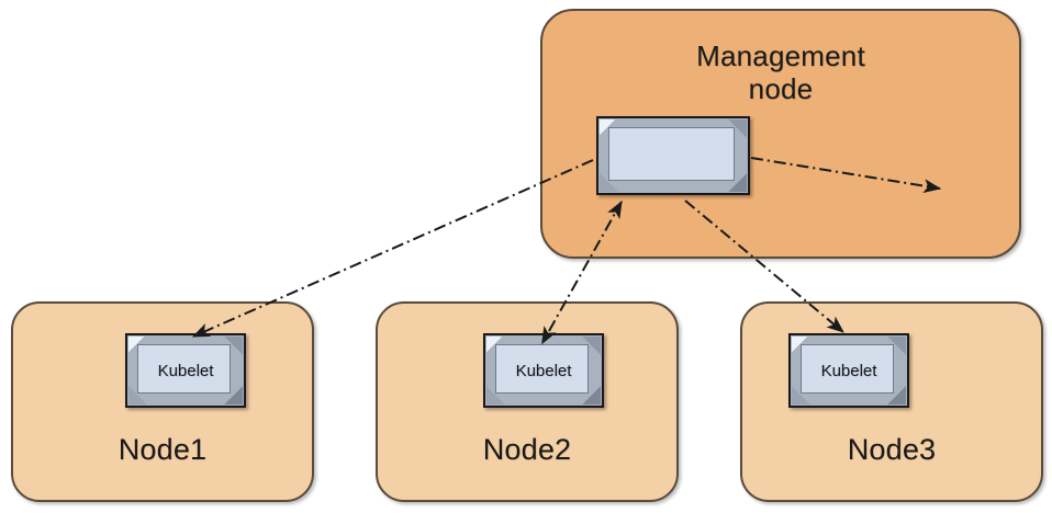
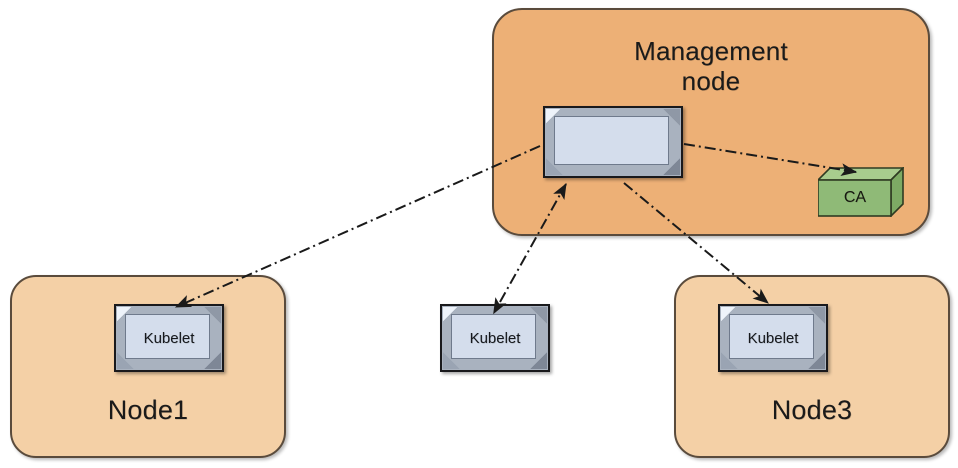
  Management
  node
  Node1
- Node2
  Node3
  Kubelet
  Kubelet
  Kubelet
+ CA
